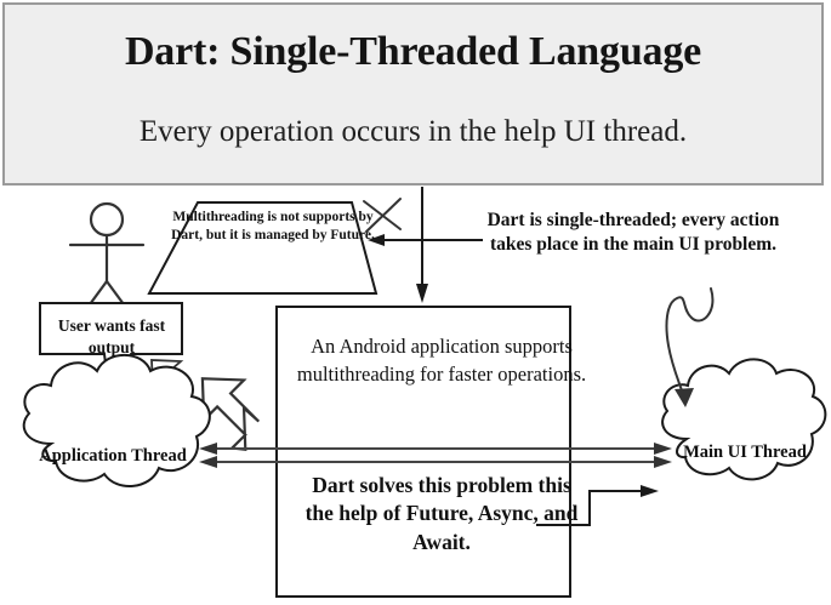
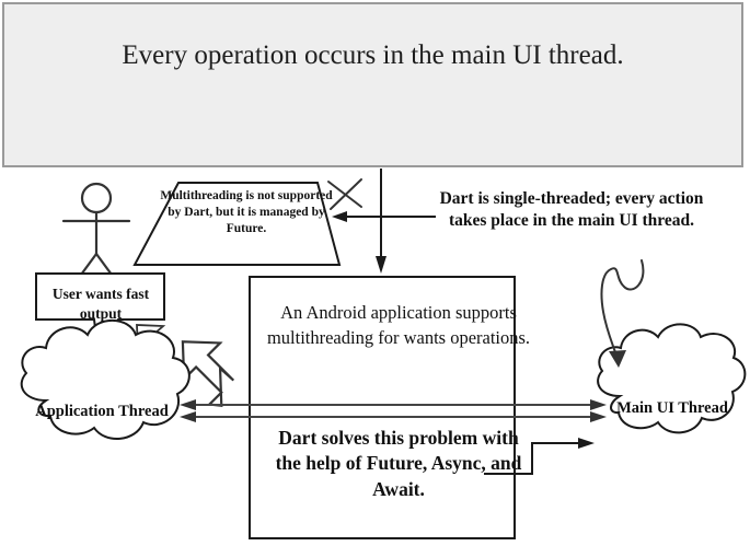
- Dart: Single-Threaded Language
- Every operation occurs in the help UI thread.
+ Every operation occurs in the main UI thread.
- Multithreading is not supports by Dart, but it is managed by Future.
+ Multithreading is not supported by Dart, but it is managed by Future.
- Dart is single-threaded; every action takes place in the main UI problem.
+ Dart is single-threaded; every action takes place in the main UI thread.
  User wants fast output
  Application Thread
  Main UI Thread
- An Android application supports multithreading for faster operations.
+ An Android application supports multithreading for wants operations.
- Dart solves this problem this the help of Future, Async, and Await.
+ Dart solves this problem with the help of Future, Async, and Await.
